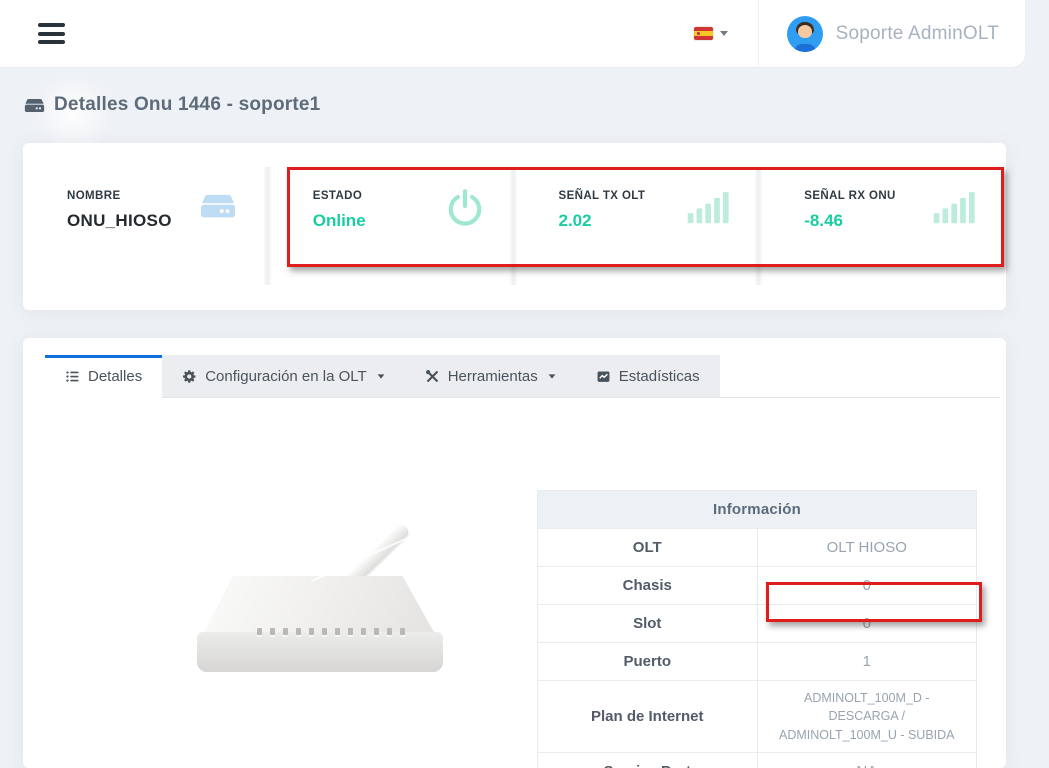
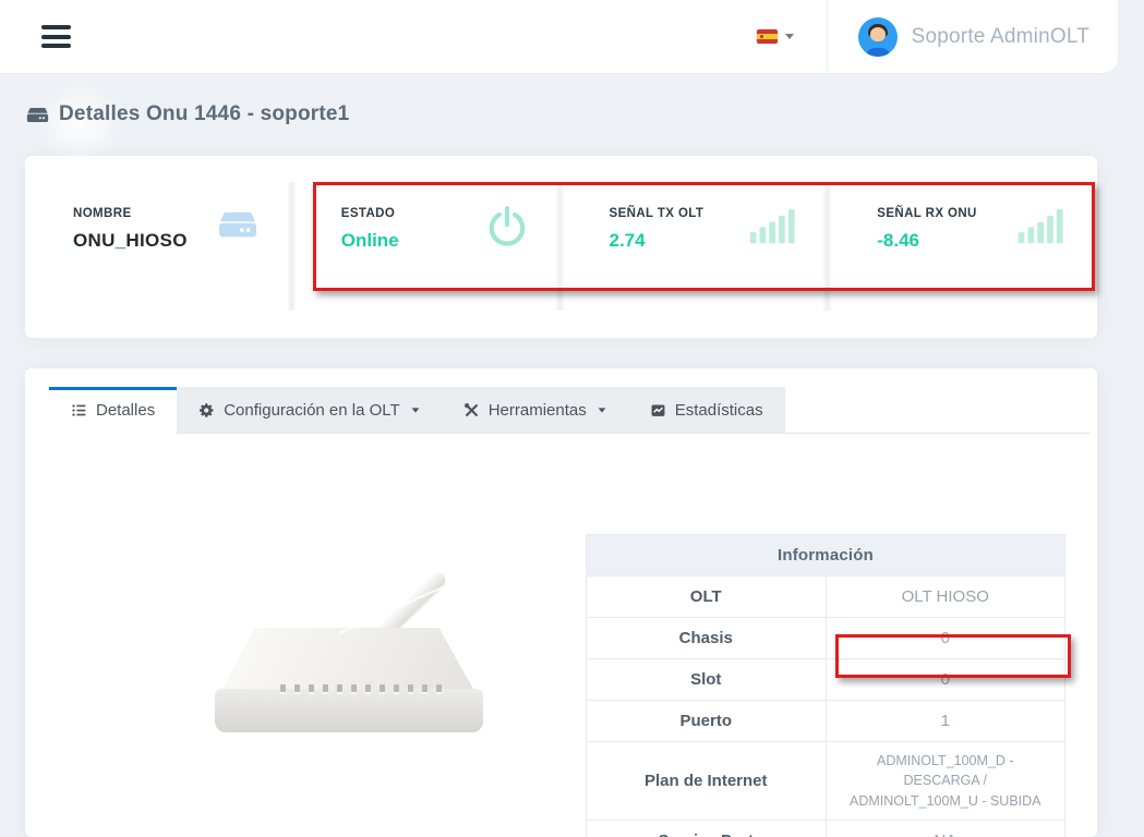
  Soporte AdminOLT
  Detalles Onu 1446 - soporte1
  NOMBRE
  ONU_HIOSO
  ESTADO
  Online
  SEÑAL TX OLT
- 2.02
+ 2.74
  SEÑAL RX ONU
  -8.46
  Detalles
  Configuración en la OLT
  Herramientas
  Estadísticas
  Información
  OLT	OLT HIOSO
  Chasis	0
  Slot	0
  Puerto	1
  Plan de Internet	ADMINOLT_100M_D - DESCARGA / ADMINOLT_100M_U - SUBIDA
